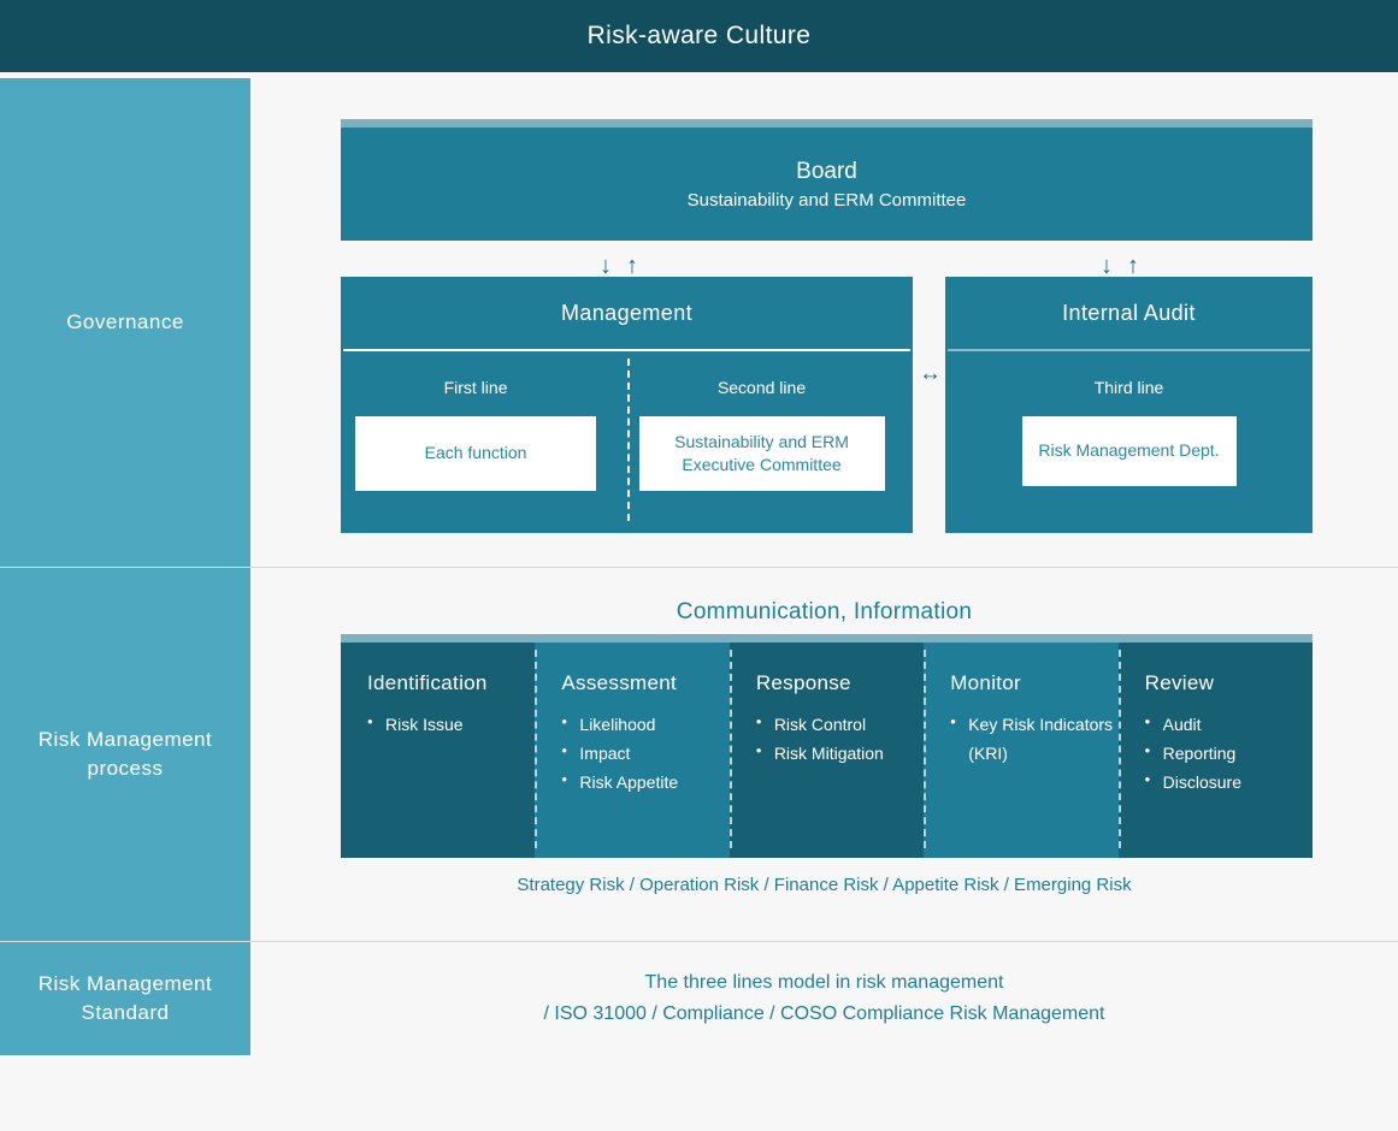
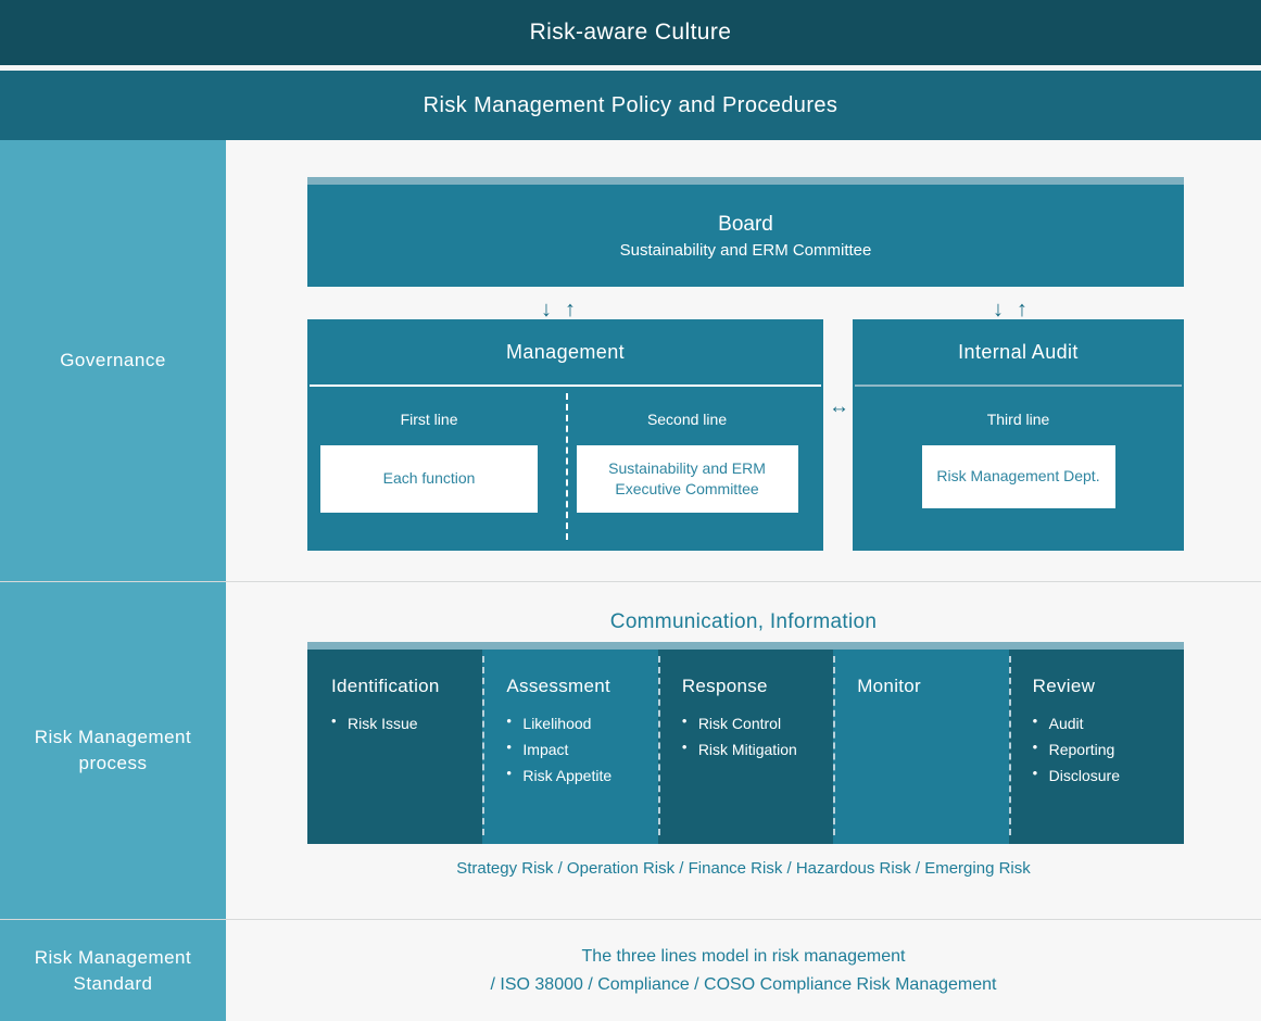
  Risk-aware Culture
+ Risk Management Policy and Procedures
  Governance
  Board
  Sustainability and ERM Committee
  ↓
  ↑
  ↓
  ↑
  Management
  First line
  Each function
  Second line
  Sustainability and ERM Executive Committee
  ↔
  Internal Audit
  Third line
  Risk Management Dept.
  Risk Management process
  Communication, Information
  Identification
  Risk Issue
  Assessment
  Likelihood
  Impact
  Risk Appetite
  Response
  Risk Control
  Risk Mitigation
  Monitor
- Key Risk Indicators (KRI)
  Review
  Audit
  Reporting
  Disclosure
- Strategy Risk / Operation Risk / Finance Risk / Appetite Risk / Emerging Risk
+ Strategy Risk / Operation Risk / Finance Risk / Hazardous Risk / Emerging Risk
  Risk Management Standard
  The three lines model in risk management
- / ISO 31000 / Compliance / COSO Compliance Risk Management
+ / ISO 38000 / Compliance / COSO Compliance Risk Management
